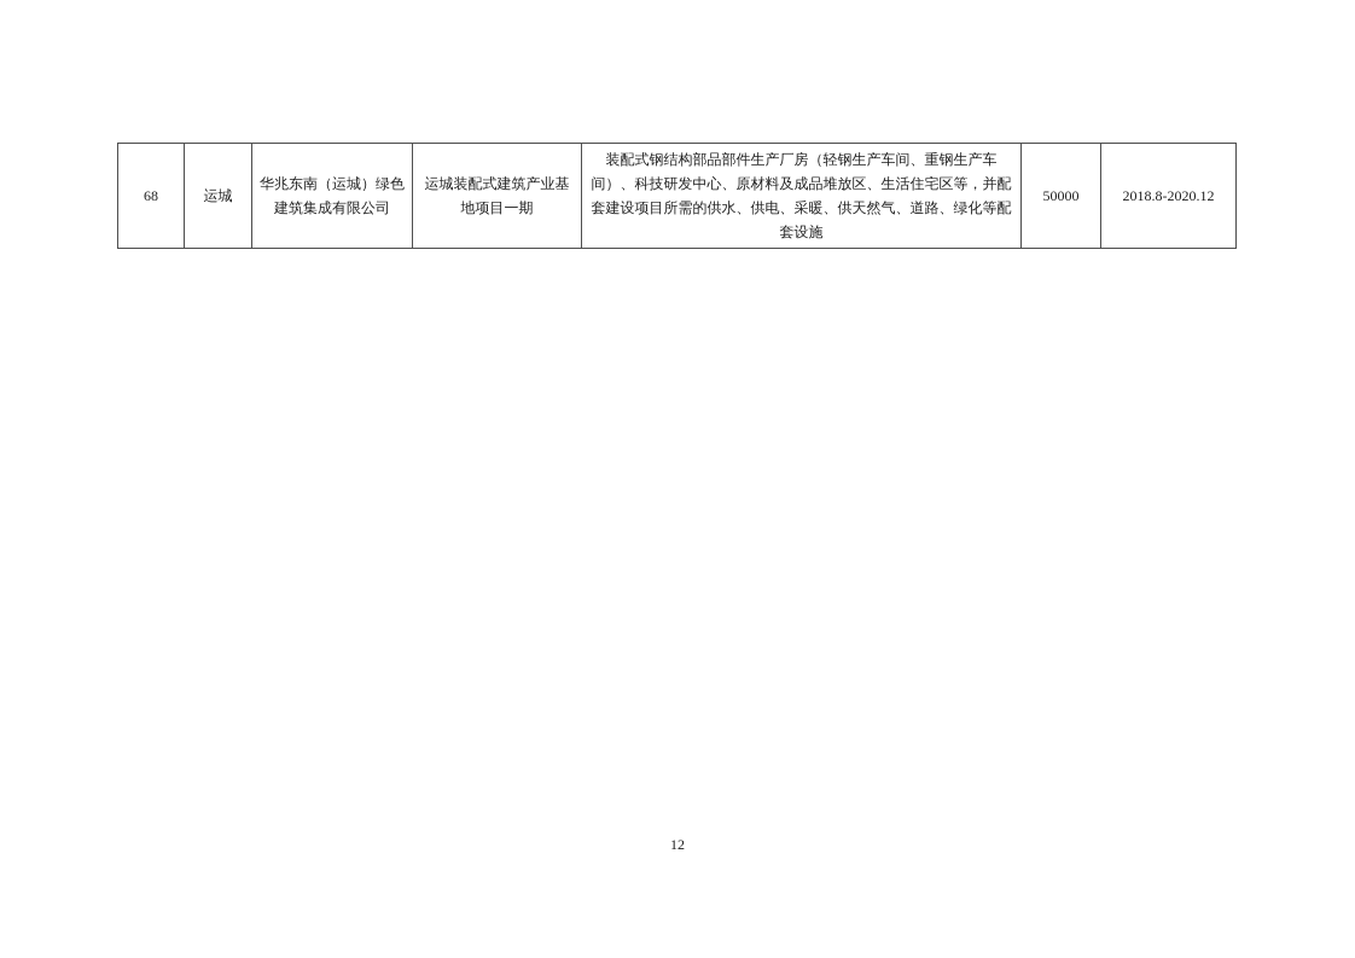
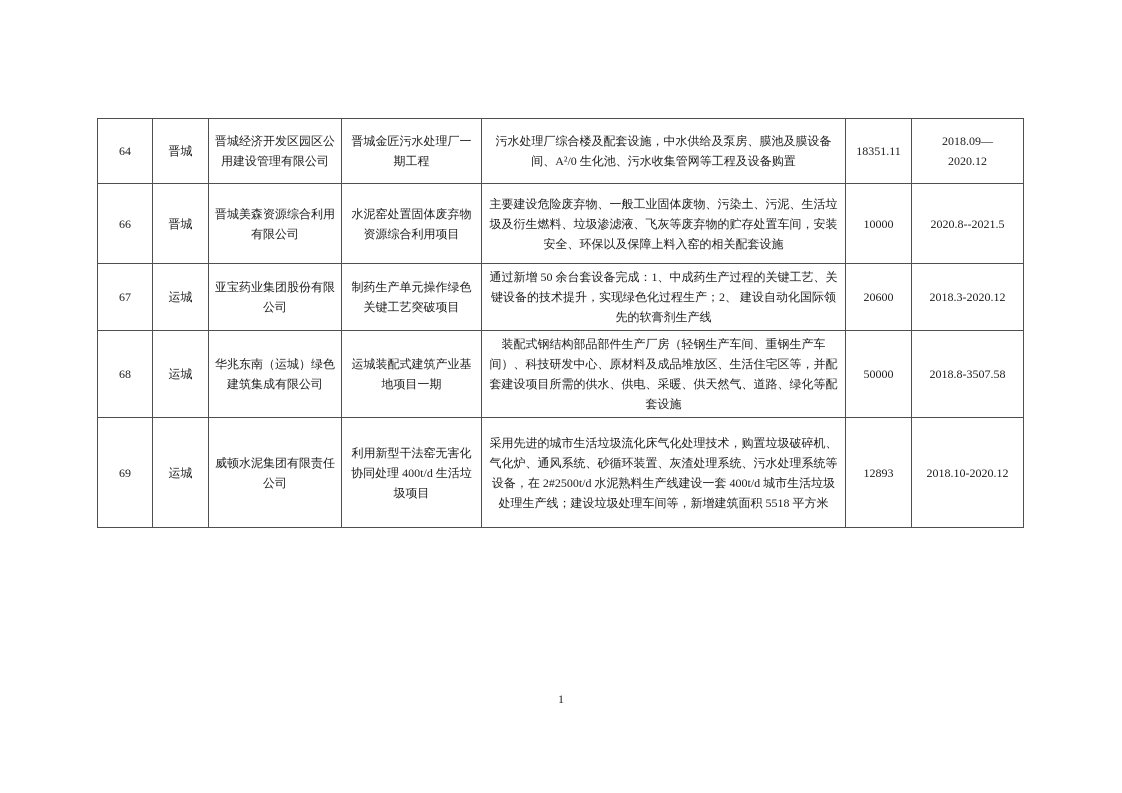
+ 64	晋城	晋城经济开发区园区公用建设管理有限公司	晋城金匠污水处理厂一期工程	污水处理厂综合楼及配套设施，中水供给及泵房、膜池及膜设备间、A²/0 生化池、污水收集管网等工程及设备购置	18351.11	2018.09— 2020.12
+ 66	晋城	晋城美森资源综合利用有限公司	水泥窑处置固体废弃物资源综合利用项目	主要建设危险废弃物、一般工业固体废物、污染土、污泥、生活垃圾及衍生燃料、垃圾渗滤液、飞灰等废弃物的贮存处置车间，安装安全、环保以及保障上料入窑的相关配套设施	10000	2020.8--2021.5
+ 67	运城	亚宝药业集团股份有限公司	制药生产单元操作绿色关键工艺突破项目	通过新增 50 余台套设备完成：1、中成药生产过程的关键工艺、关键设备的技术提升，实现绿色化过程生产；2、 建设自动化国际领先的软膏剂生产线	20600	2018.3-2020.12
- 68	运城	华兆东南（运城）绿色建筑集成有限公司	运城装配式建筑产业基地项目一期	装配式钢结构部品部件生产厂房（轻钢生产车间、重钢生产车间）、科技研发中心、原材料及成品堆放区、生活住宅区等，并配套建设项目所需的供水、供电、采暖、供天然气、道路、绿化等配套设施	50000	2018.8-2020.12
+ 68	运城	华兆东南（运城）绿色建筑集成有限公司	运城装配式建筑产业基地项目一期	装配式钢结构部品部件生产厂房（轻钢生产车间、重钢生产车间）、科技研发中心、原材料及成品堆放区、生活住宅区等，并配套建设项目所需的供水、供电、采暖、供天然气、道路、绿化等配套设施	50000	2018.8-3507.58
+ 69	运城	威顿水泥集团有限责任公司	利用新型干法窑无害化协同处理 400t/d 生活垃圾项目	采用先进的城市生活垃圾流化床气化处理技术，购置垃圾破碎机、气化炉、通风系统、砂循环装置、灰渣处理系统、污水处理系统等设备，在 2#2500t/d 水泥熟料生产线建设一套 400t/d 城市生活垃圾处理生产线；建设垃圾处理车间等，新增建筑面积 5518 平方米	12893	2018.10-2020.12
- 12
+ 1
